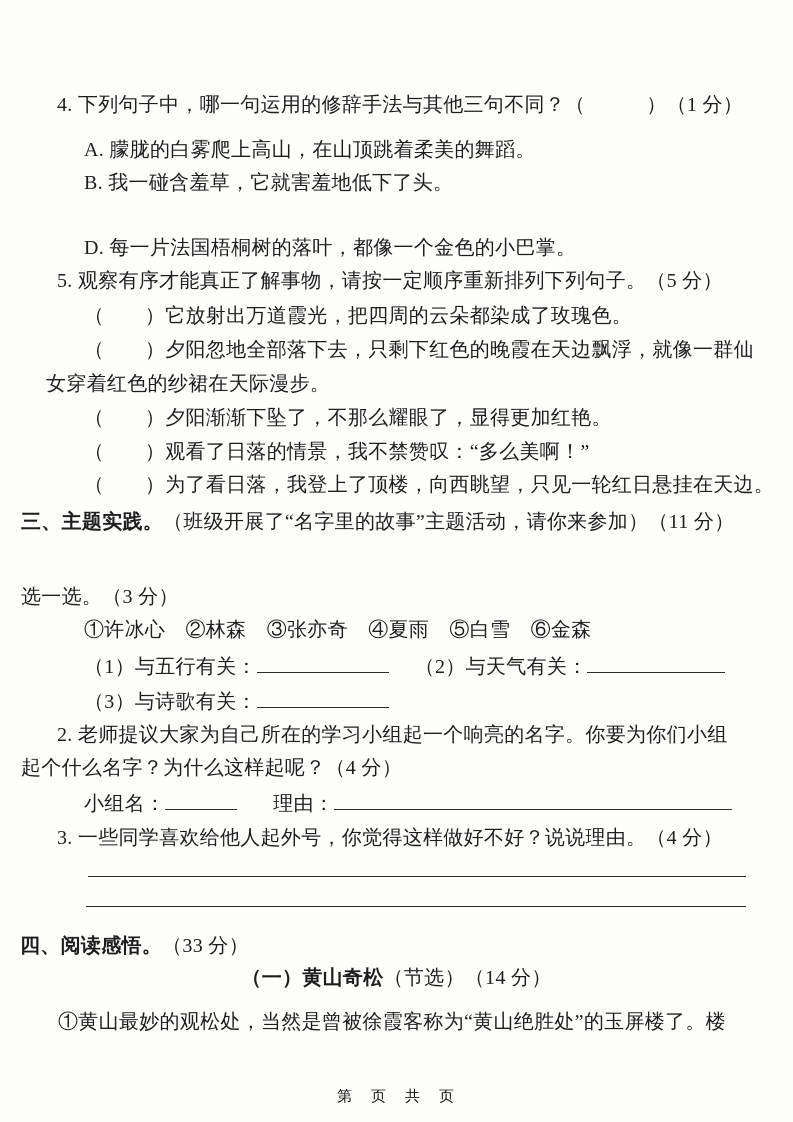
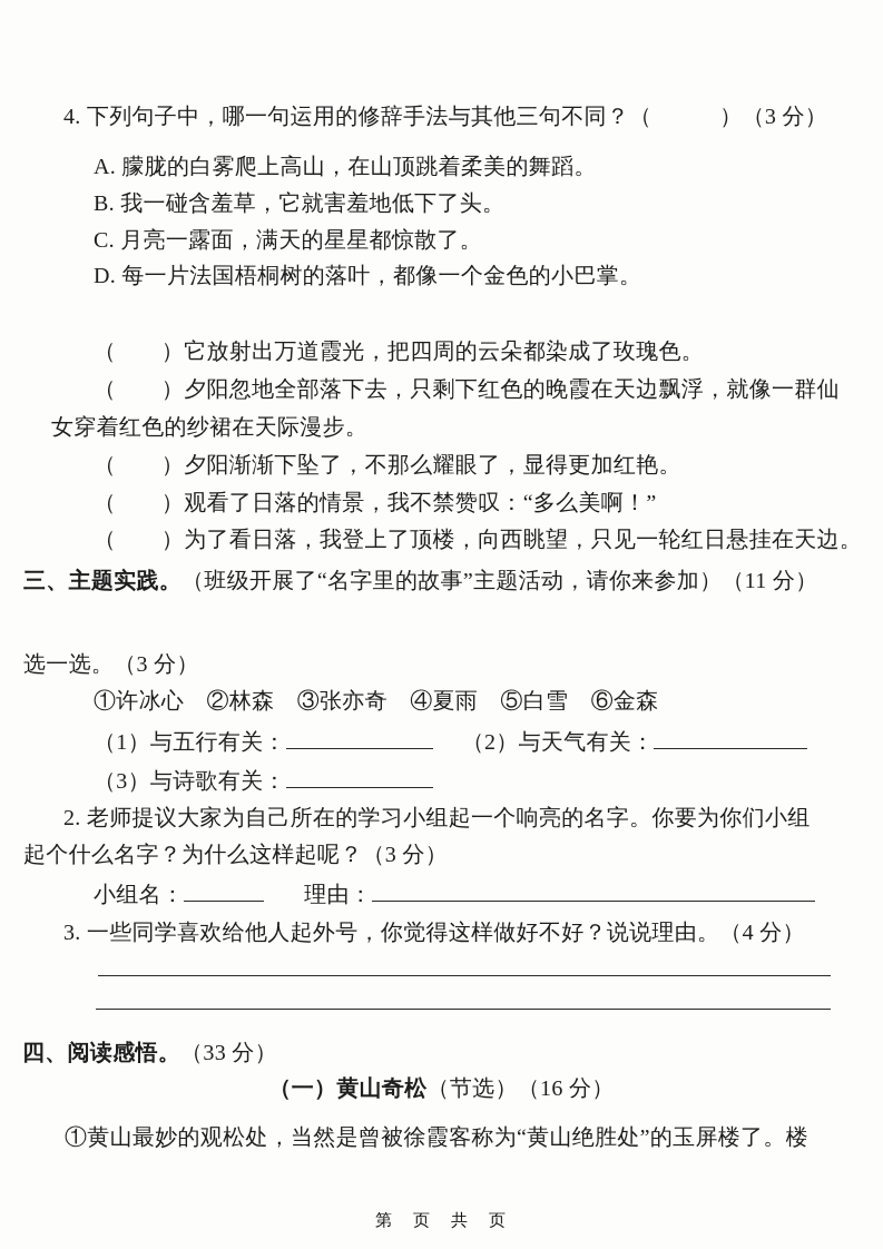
- 4. 下列句子中，哪一句运用的修辞手法与其他三句不同？（ ）（1 分）
+ 4. 下列句子中，哪一句运用的修辞手法与其他三句不同？（ ）（3 分）
  A. 朦胧的白雾爬上高山，在山顶跳着柔美的舞蹈。
  B. 我一碰含羞草，它就害羞地低下了头。
+ C. 月亮一露面，满天的星星都惊散了。
  D. 每一片法国梧桐树的落叶，都像一个金色的小巴掌。
- 5. 观察有序才能真正了解事物，请按一定顺序重新排列下列句子。（5 分）
  （ ）它放射出万道霞光，把四周的云朵都染成了玫瑰色。
  （ ）夕阳忽地全部落下去，只剩下红色的晚霞在天边飘浮，就像一群仙
  女穿着红色的纱裙在天际漫步。
  （ ）夕阳渐渐下坠了，不那么耀眼了，显得更加红艳。
  （ ）观看了日落的情景，我不禁赞叹：“多么美啊！”
  （ ）为了看日落，我登上了顶楼，向西眺望，只见一轮红日悬挂在天边。
  三、主题实践。（班级开展了“名字里的故事”主题活动，请你来参加）（11 分）
  选一选。（3 分）
  ①许冰心 ②林森 ③张亦奇 ④夏雨 ⑤白雪 ⑥金森
  （1）与五行有关： （2）与天气有关：
  （3）与诗歌有关：
  2. 老师提议大家为自己所在的学习小组起一个响亮的名字。你要为你们小组
- 起个什么名字？为什么这样起呢？（4 分）
+ 起个什么名字？为什么这样起呢？（3 分）
  小组名： 理由：
  3. 一些同学喜欢给他人起外号，你觉得这样做好不好？说说理由。（4 分）
  四、阅读感悟。（33 分）
- （一）黄山奇松（节选）（14 分）
+ （一）黄山奇松（节选）（16 分）
  ①黄山最妙的观松处，当然是曾被徐霞客称为“黄山绝胜处”的玉屏楼了。楼
  第 页 共 页
